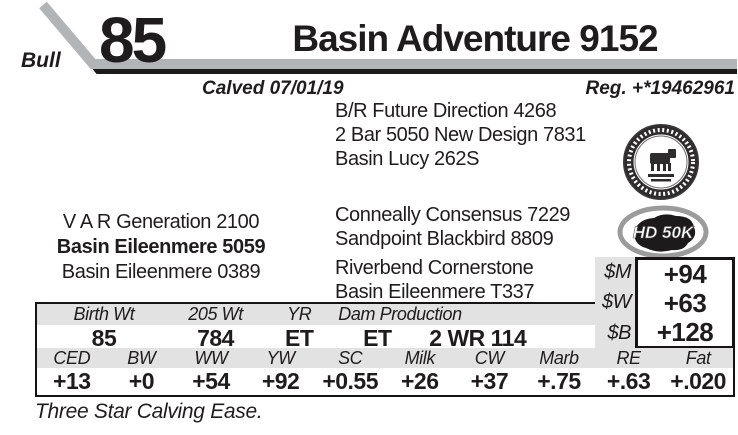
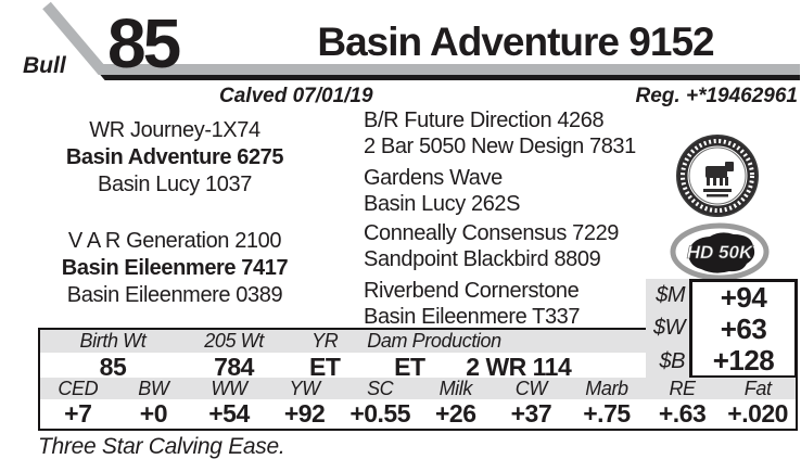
  85
  Bull
  Basin Adventure 9152
  Calved 07/01/19
  Reg. +*19462961
+ WR Journey-1X74
+ Basin Adventure 6275
+ Basin Lucy 1037
  B/R Future Direction 4268
  2 Bar 5050 New Design 7831
+ Gardens Wave
  Basin Lucy 262S
  V A R Generation 2100
- Basin Eileenmere 5059
+ Basin Eileenmere 7417
  Basin Eileenmere 0389
  Conneally Consensus 7229
  Sandpoint Blackbird 8809
  Riverbend Cornerstone
  Basin Eileenmere T337
  HD 50K
  Birth Wt
  205 Wt
  YR
  Dam Production
  85
  784
  ET
  ET
  2 WR 114
  $M
  $W
  $B
  +94
  +63
  +128
  CED
  BW
  WW
  YW
  SC
  Milk
  CW
  Marb
  RE
  Fat
- +13
+ +7
  +0
  +54
  +92
  +0.55
  +26
  +37
  +.75
  +.63
  +.020
  Three Star Calving Ease.
